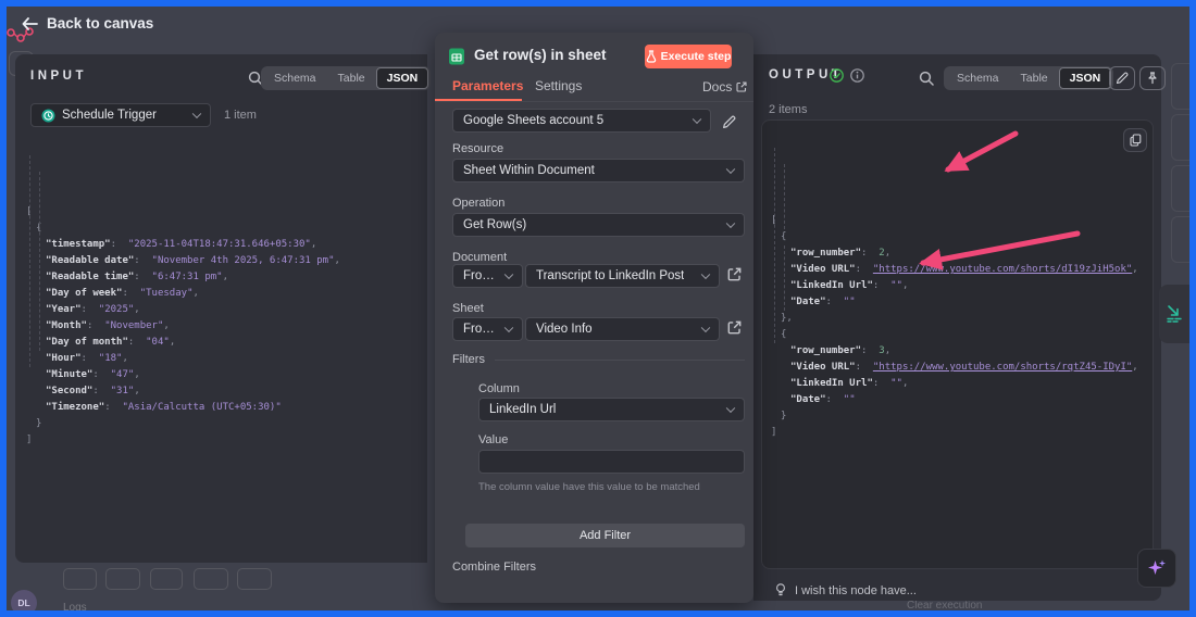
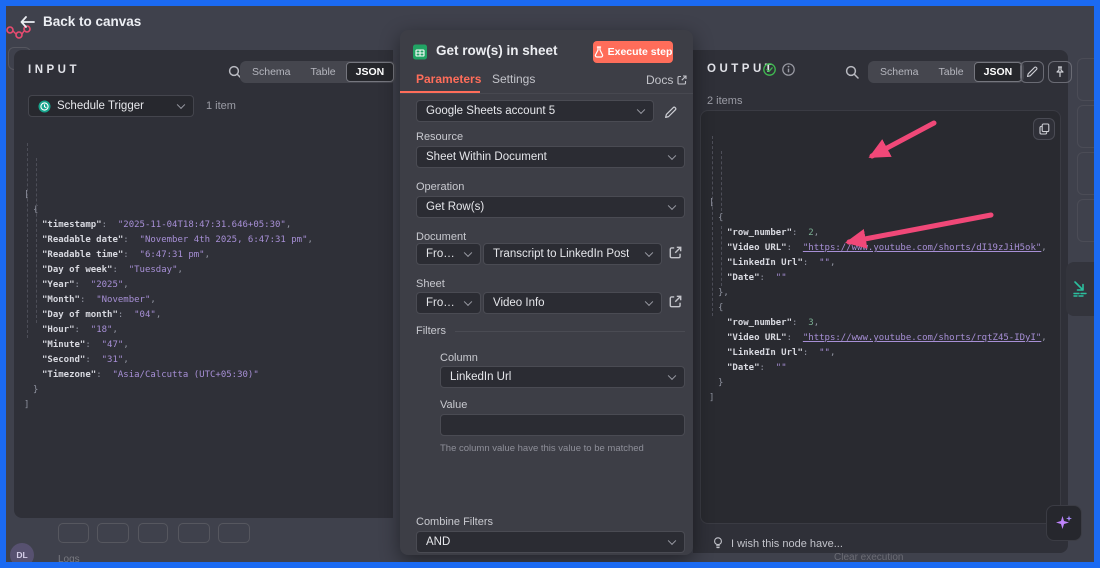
  DL
  Logs
  Clear execution
  Back to canvas
  INPUT
  Schema
  Table
  JSON
  Schedule Trigger
  1 item
  [
  {
  "timestamp": "2025-11-04T18:47:31.646+05:30",
  "Readable date": "November 4th 2025, 6:47:31 pm",
  "Readable time": "6:47:31 pm",
  "Day of week": "Tuesday",
  "Year": "2025",
  "Month": "November",
  "Day of month": "04",
  "Hour": "18",
  "Minute": "47",
  "Second": "31",
  "Timezone": "Asia/Calcutta (UTC+05:30)"
  }
  ]
  OUTPUT
  Schema
  Table
  JSON
  2 items
  [
  {
  "row_number": 2,
  "Video URL": "https://www.youtube.com/shorts/dI19zJiH5ok",
  "LinkedIn Url": "",
  "Date": ""
  },
  {
  "row_number": 3,
  "Video URL": "https://www.youtube.com/shorts/rqtZ45-IDyI",
  "LinkedIn Url": "",
  "Date": ""
  }
  ]
  I wish this node have...
  Get row(s) in sheet
  Execute step
  Parameters
  Settings
  Docs
  Google Sheets account 5
  Resource
  Sheet Within Document
  Operation
  Get Row(s)
  Document
  Transcript to LinkedIn Post
  Sheet
  Video Info
  Filters
  Column
  LinkedIn Url
  Value
  The column value have this value to be matched
- Add Filter
  Combine Filters
+ AND
